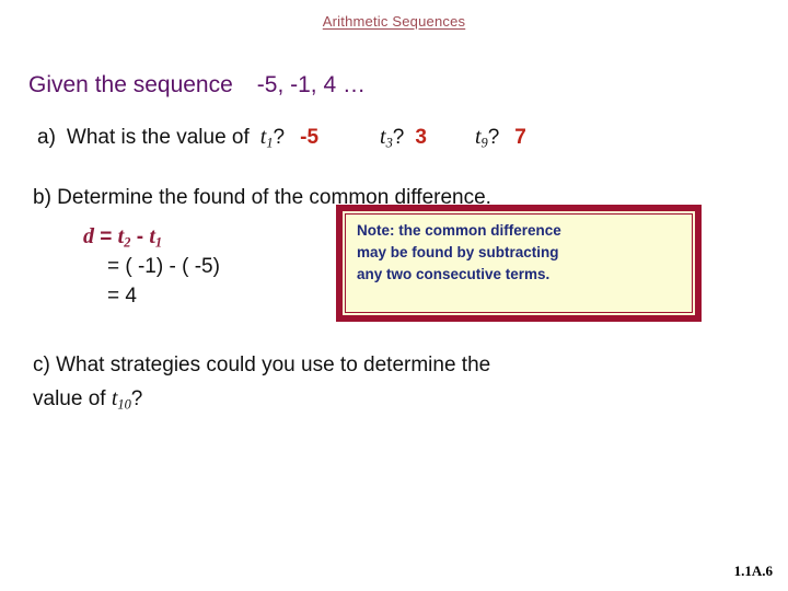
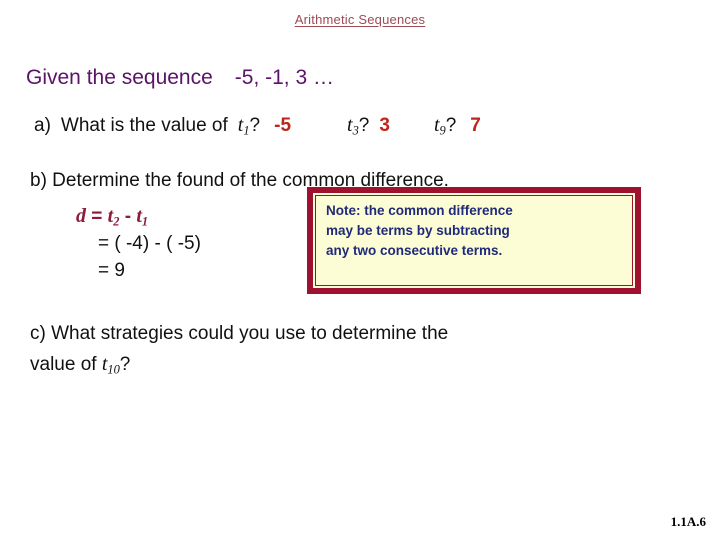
  Arithmetic Sequences
- Given the sequence -5, -1, 4 …
+ Given the sequence -5, -1, 3 …
  a) What is the value of t1? -5 t3? 3 t9? 7
  b) Determine the found of the common difference.
  d = t2 - t1
- = ( -1) - ( -5)
+ = ( -4) - ( -5)
- = 4
+ = 9
  Note: the common difference
- may be found by subtracting
+ may be terms by subtracting
  any two consecutive terms.
  c) What strategies could you use to determine the
  value of t10?
  1.1A.6
